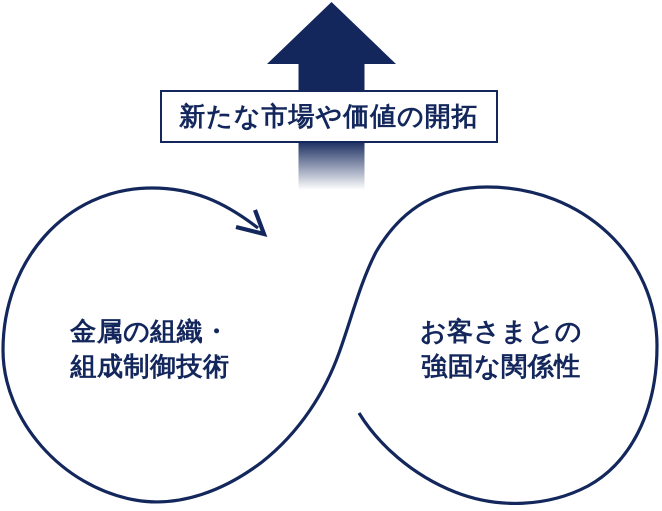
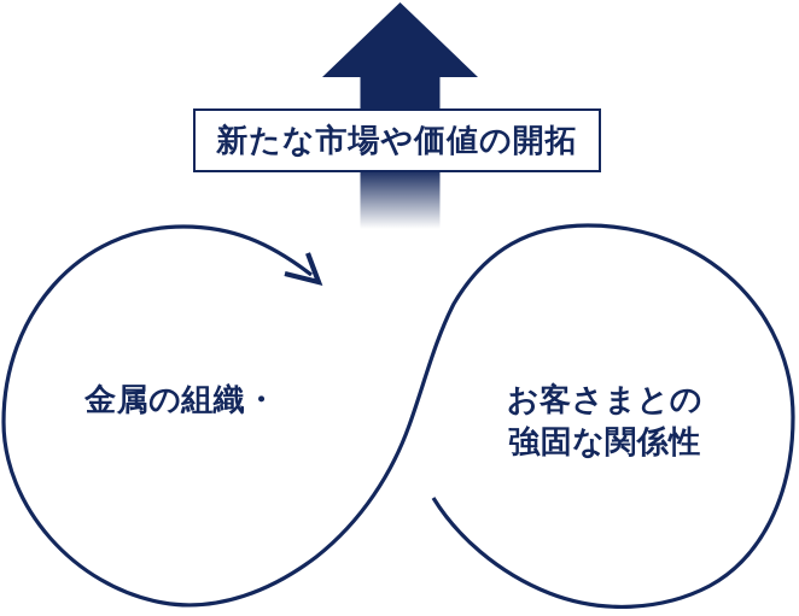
  新たな市場や価値の開拓
  金属の組織・
- 組成制御技術
  お客さまとの
  強固な関係性
